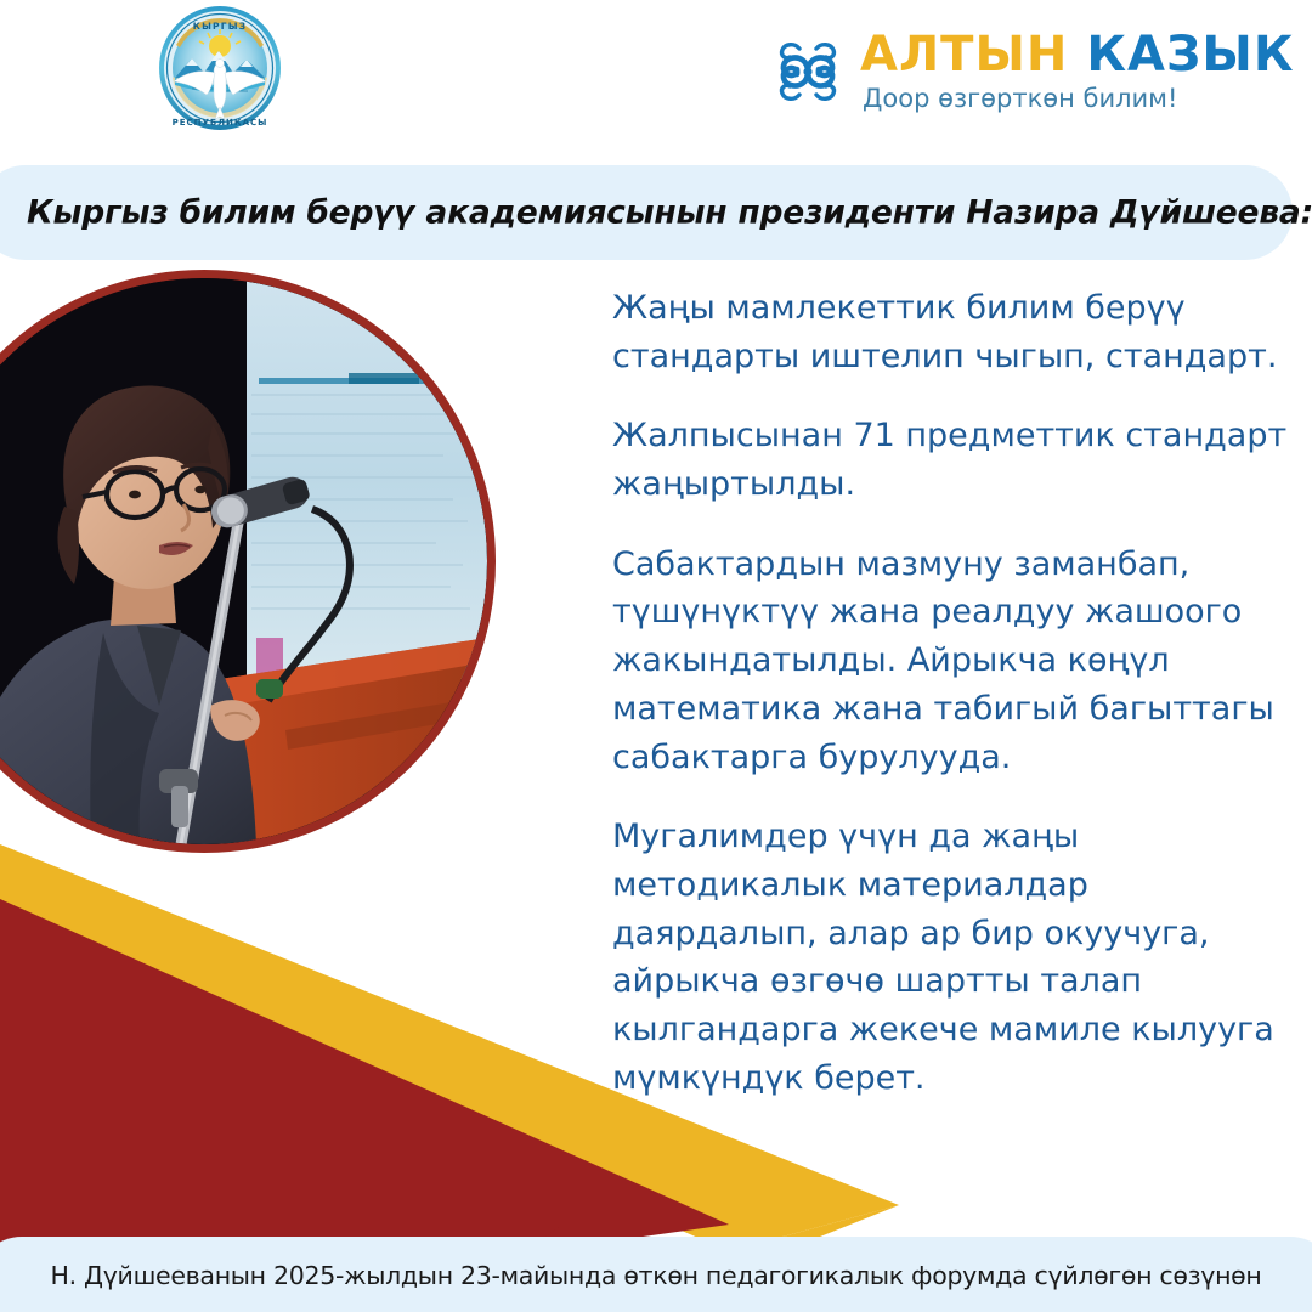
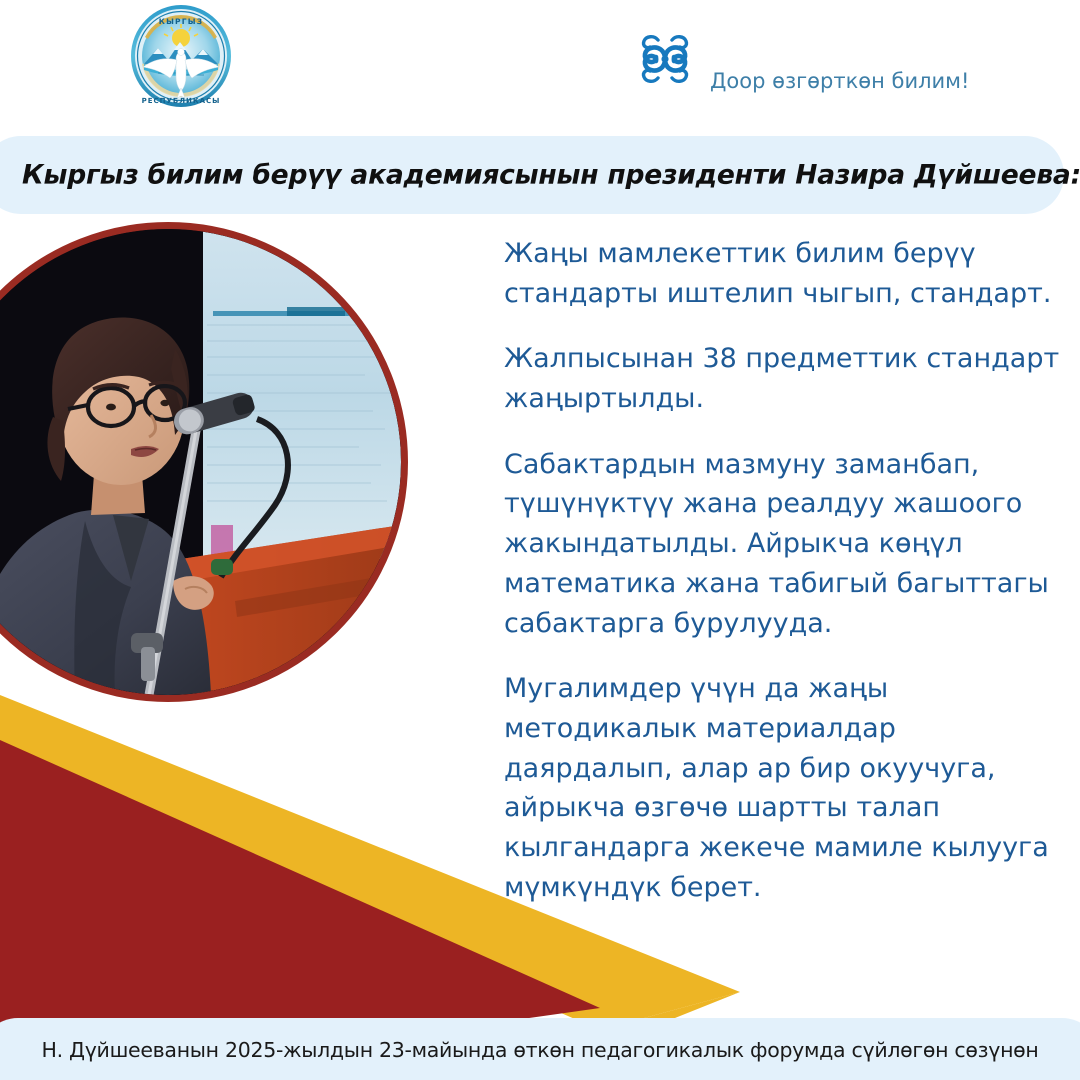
  КЫРГЫЗ
  РЕСПУБЛИКАСЫ
- АЛТЫН КАЗЫК
  Доор өзгөрткөн билим!
  Кыргыз билим берүү академиясынын президенти Назира Дүйшеева:
  Жаңы мамлекеттик билим берүү стандарты иштелип чыгып, стандарт.
- Жалпысынан 71 предметтик стандарт жаңыртылды.
+ Жалпысынан 38 предметтик стандарт жаңыртылды.
  Сабактардын мазмуну заманбап, түшүнүктүү жана реалдуу жашоого жакындатылды. Айрыкча көңүл математика жана табигый багыттагы сабактарга бурулууда.
  Мугалимдер үчүн да жаңы методикалык материалдар даярдалып, алар ар бир окуучуга, айрыкча өзгөчө шартты талап кылгандарга жекече мамиле кылууга мүмкүндүк берет.
  Н. Дүйшееванын 2025-жылдын 23-майында өткөн педагогикалык форумда сүйлөгөн сөзүнөн
